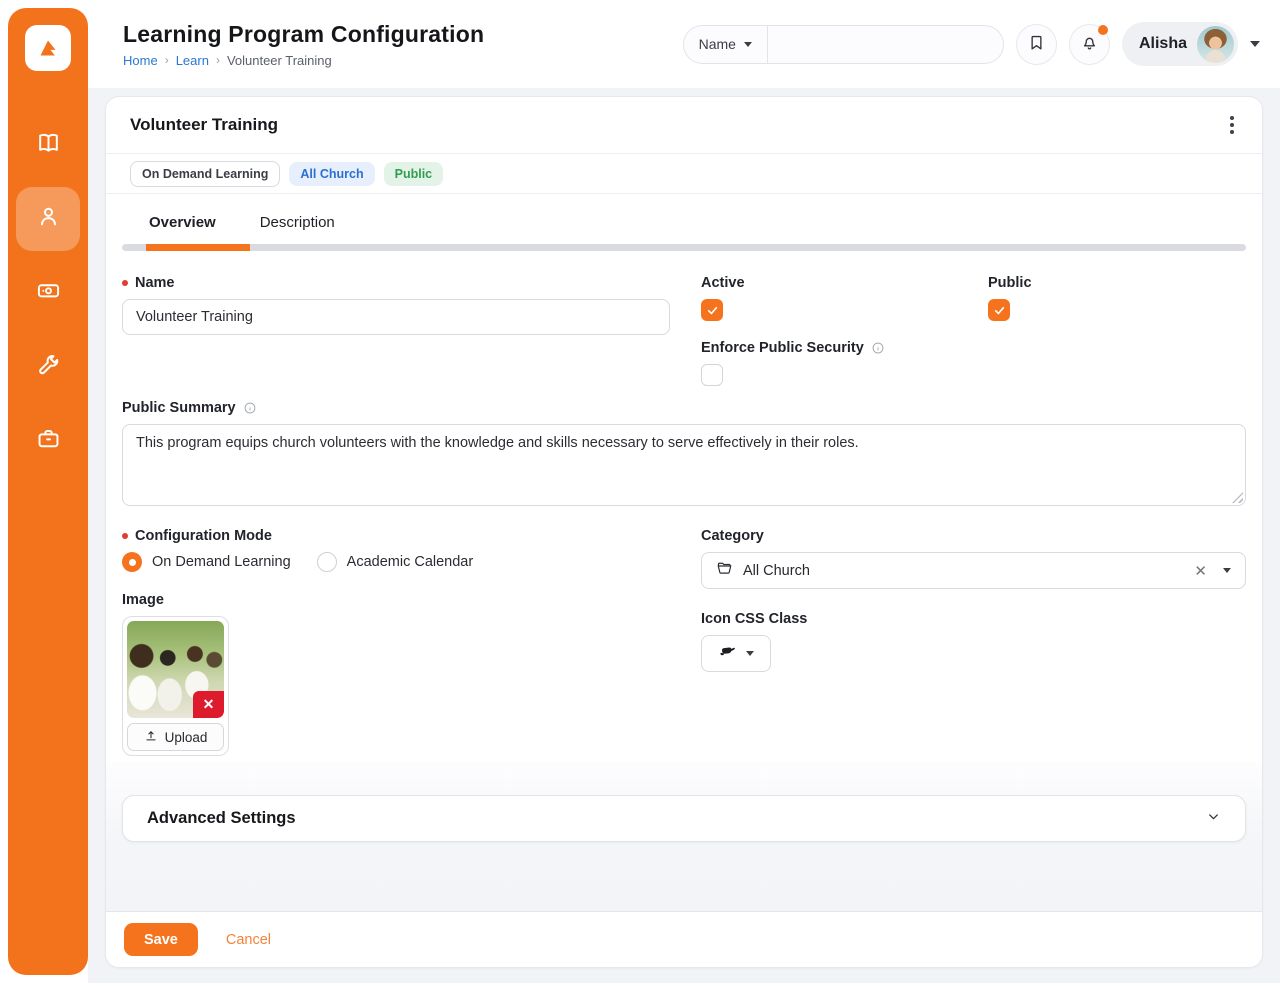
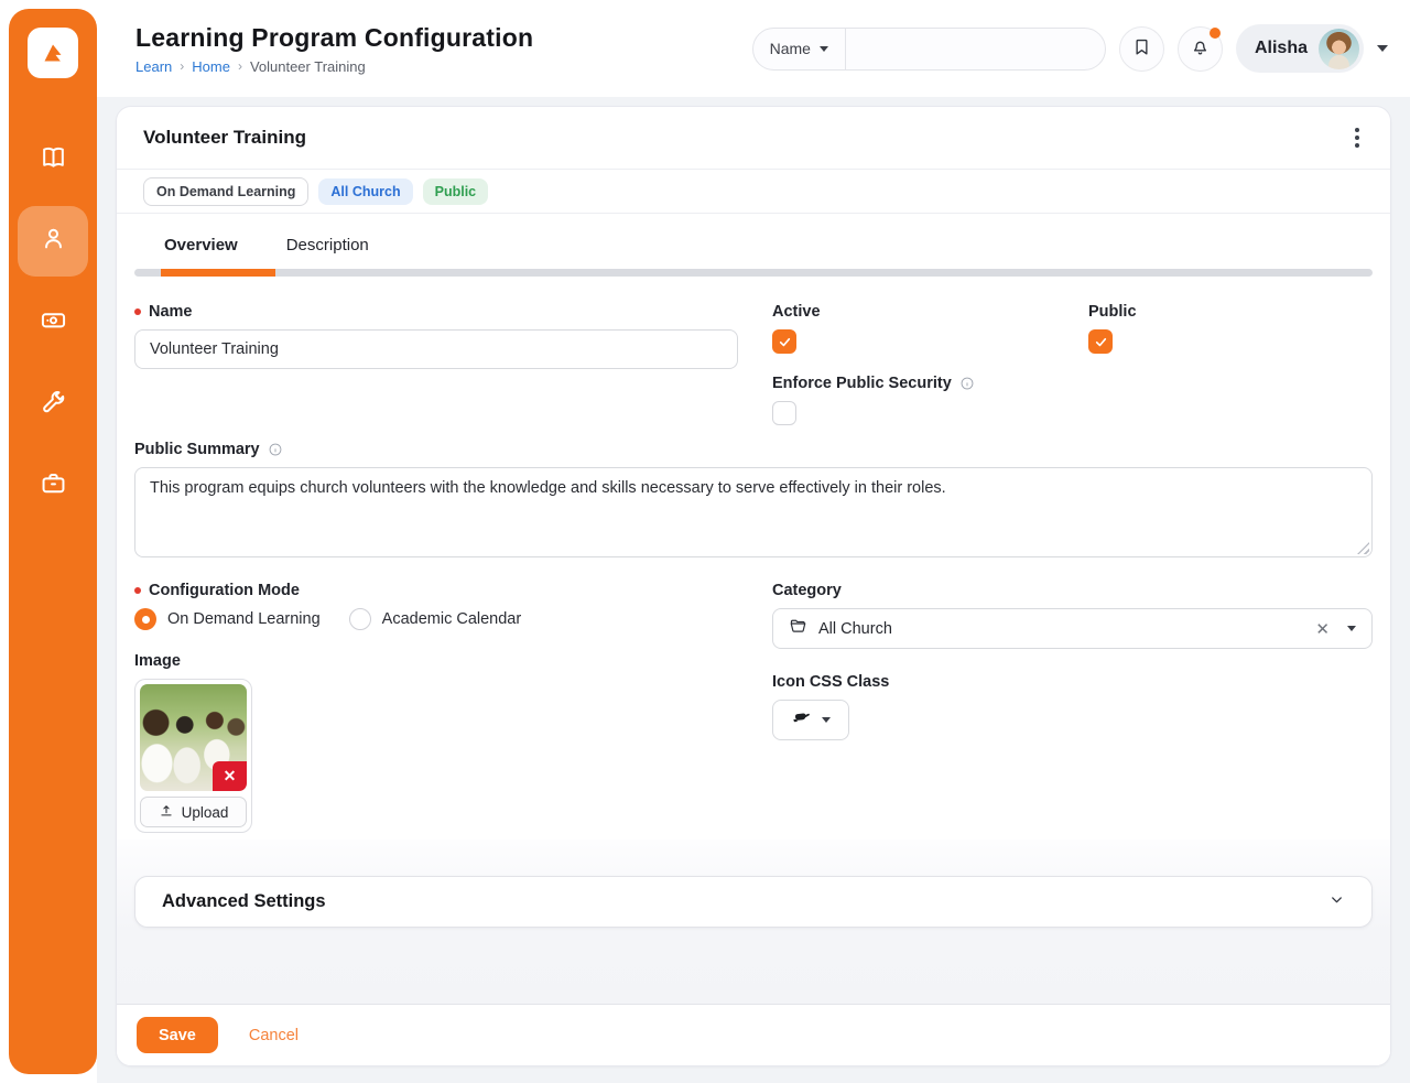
  Learning Program Configuration
- Home
+ Learn
  ›
- Learn
+ Home
  ›
  Volunteer Training
  Name
  Alisha
  Volunteer Training
  On Demand Learning
  All Church
  Public
  Overview
  Description
  Name
  Volunteer Training
  Active
  Public
  Enforce Public Security
  Public Summary
  This program equips church volunteers with the knowledge and skills necessary to serve effectively in their roles.
  Configuration Mode
  On Demand Learning
  Academic Calendar
  Image
  ✕
  Upload
  Category
  All Church
  ✕
  Icon CSS Class
  Advanced Settings
  Save
  Cancel
